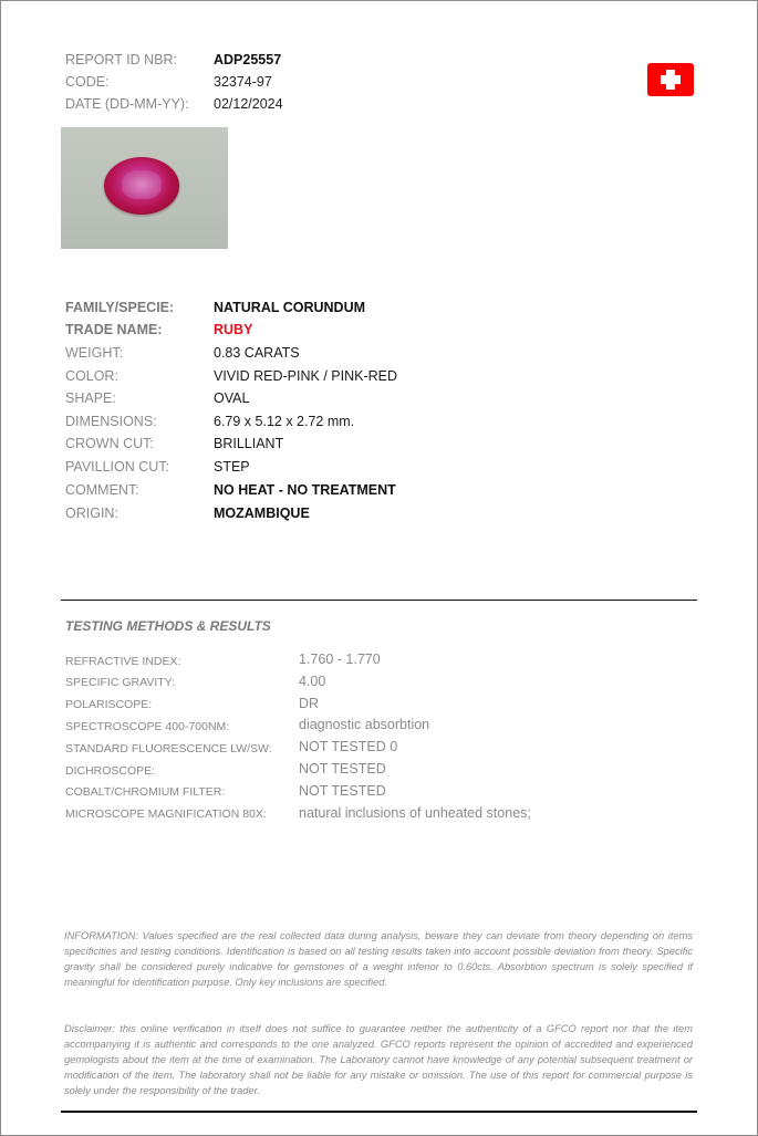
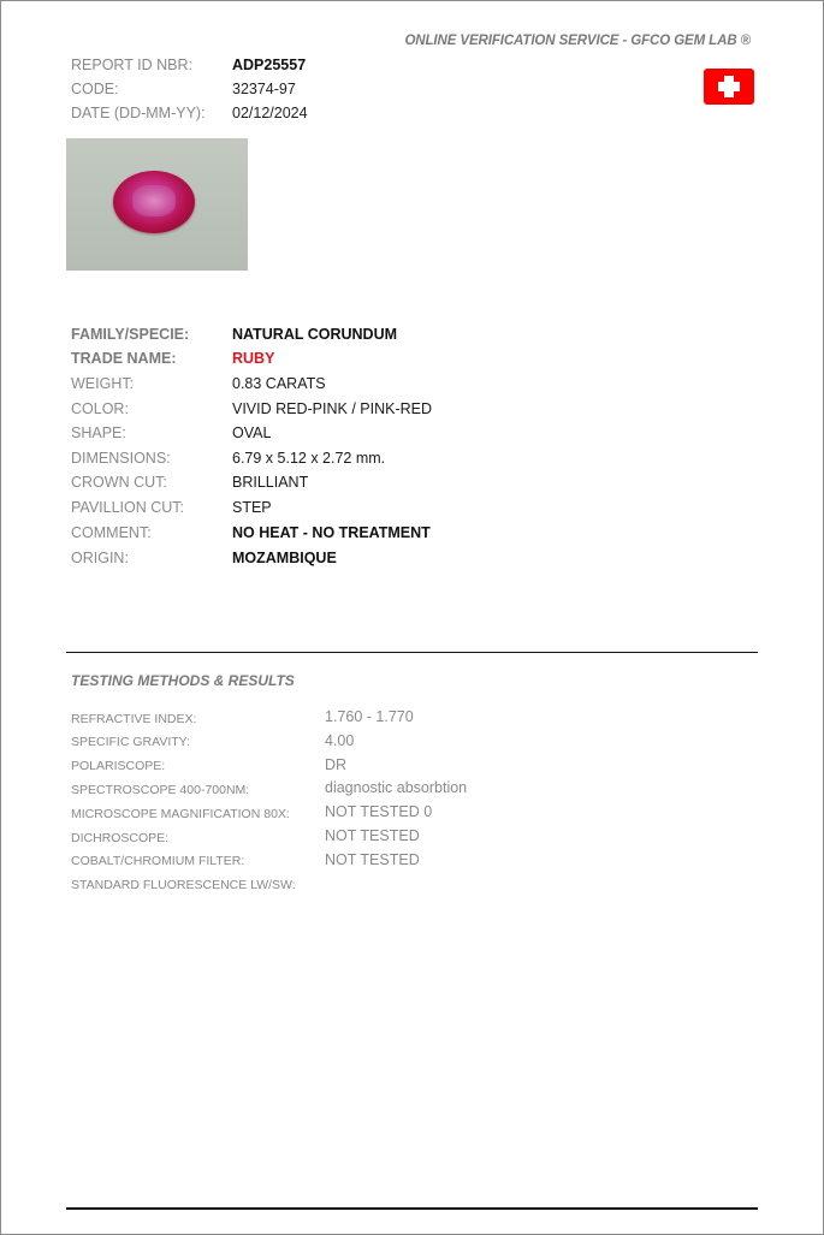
+ ONLINE VERIFICATION SERVICE - GFCO GEM LAB ®
  REPORT ID NBR:
  ADP25557
  CODE:
  32374-97
  DATE (DD-MM-YY):
  02/12/2024
  FAMILY/SPECIE:
  NATURAL CORUNDUM
  TRADE NAME:
  RUBY
  WEIGHT:
  0.83 CARATS
  COLOR:
  VIVID RED-PINK / PINK-RED
  SHAPE:
  OVAL
  DIMENSIONS:
  6.79 x 5.12 x 2.72 mm.
  CROWN CUT:
  BRILLIANT
  PAVILLION CUT:
  STEP
  COMMENT:
  NO HEAT - NO TREATMENT
  ORIGIN:
  MOZAMBIQUE
  TESTING METHODS & RESULTS
  REFRACTIVE INDEX:
  1.760 - 1.770
  SPECIFIC GRAVITY:
  4.00
  POLARISCOPE:
  DR
  SPECTROSCOPE 400-700NM:
  diagnostic absorbtion
- STANDARD FLUORESCENCE LW/SW:
+ MICROSCOPE MAGNIFICATION 80X:
  NOT TESTED 0
  DICHROSCOPE:
  NOT TESTED
  COBALT/CHROMIUM FILTER:
  NOT TESTED
- MICROSCOPE MAGNIFICATION 80X:
+ STANDARD FLUORESCENCE LW/SW:
- natural inclusions of unheated stones;
- INFORMATION: Values specified are the real collected data during analysis, beware they can deviate from theory depending on items specificities and testing conditions. Identification is based on all testing results taken into account possible deviation from theory. Specific gravity shall be considered purely indicative for gemstones of a weight inferior to 0.60cts. Absorbtion spectrum is solely specified if meaningful for identification purpose. Only key inclusions are specified.
- Disclaimer: this online verification in itself does not suffice to guarantee neither the authenticity of a GFCO report nor that the item accompanying it is authentic and corresponds to the one analyzed. GFCO reports represent the opinion of accredited and experienced gemologists about the item at the time of examination. The Laboratory cannot have knowledge of any potential subsequent treatment or modification of the item. The laboratory shall not be liable for any mistake or omission. The use of this report for commercial purpose is solely under the responsibility of the trader.
